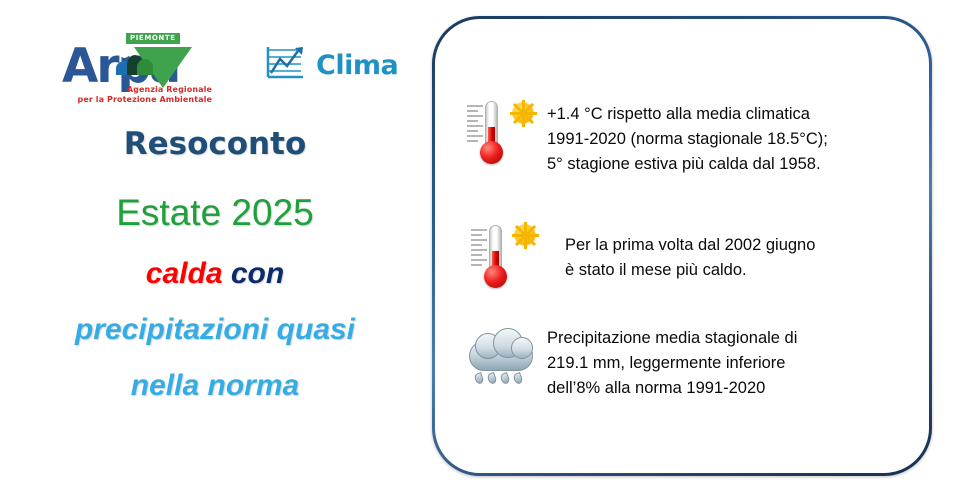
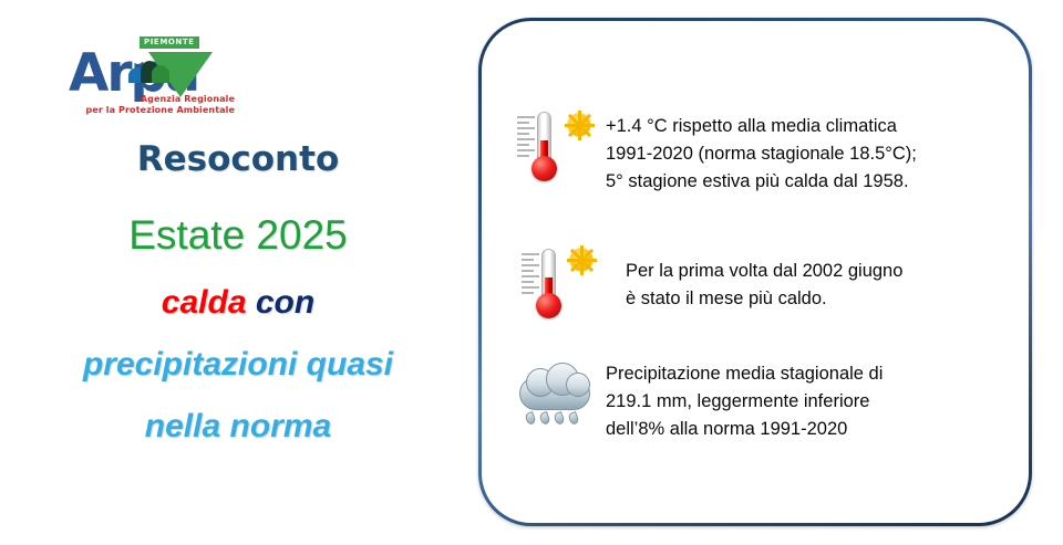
  Ara
  PIEMONTE
  Agenzia Regionale
  per la Protezione Ambientale
- Clima
  Resoconto
  Estate 2025
  calda con
  precipitazioni quasi
  nella norma
  +1.4 °C rispetto alla media climatica
  1991-2020 (norma stagionale 18.5°C);
  5° stagione estiva più calda dal 1958.
  Per la prima volta dal 2002 giugno
  è stato il mese più caldo.
  Precipitazione media stagionale di
  219.1 mm, leggermente inferiore
  dell’8% alla norma 1991-2020
